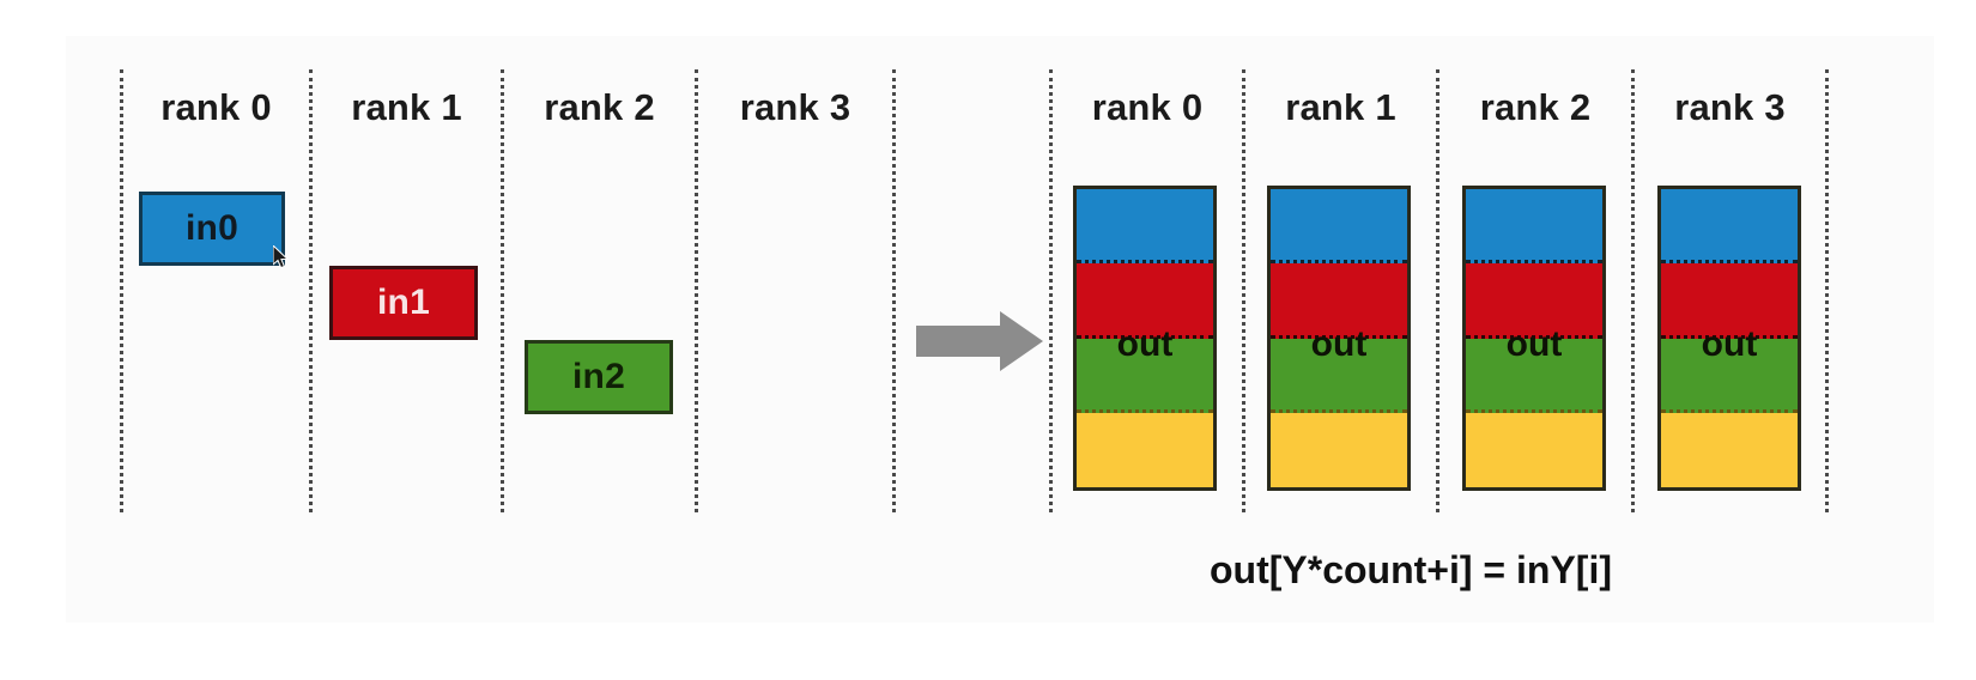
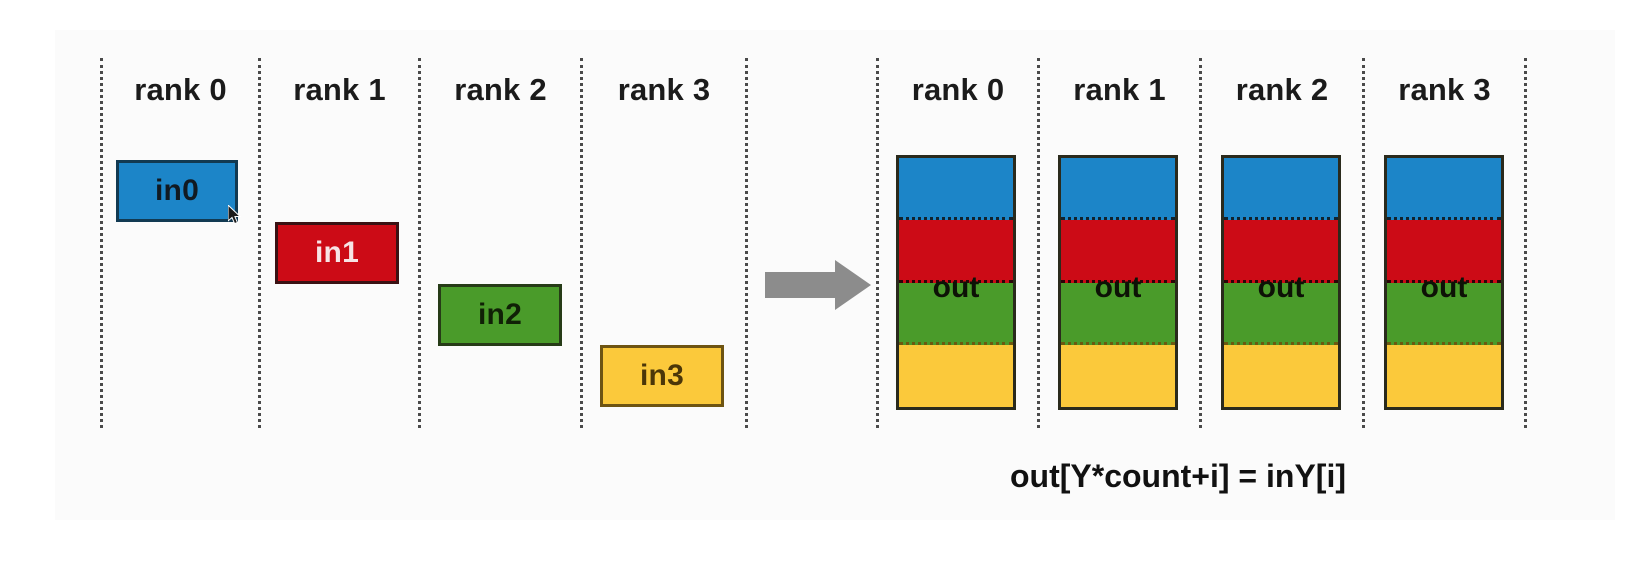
  rank 0
  rank 1
  rank 2
  rank 3
  in0
  in1
  in2
+ in3
  rank 0
  rank 1
  rank 2
  rank 3
  out
  out
  out
  out
  out[Y*count+i] = inY[i]
